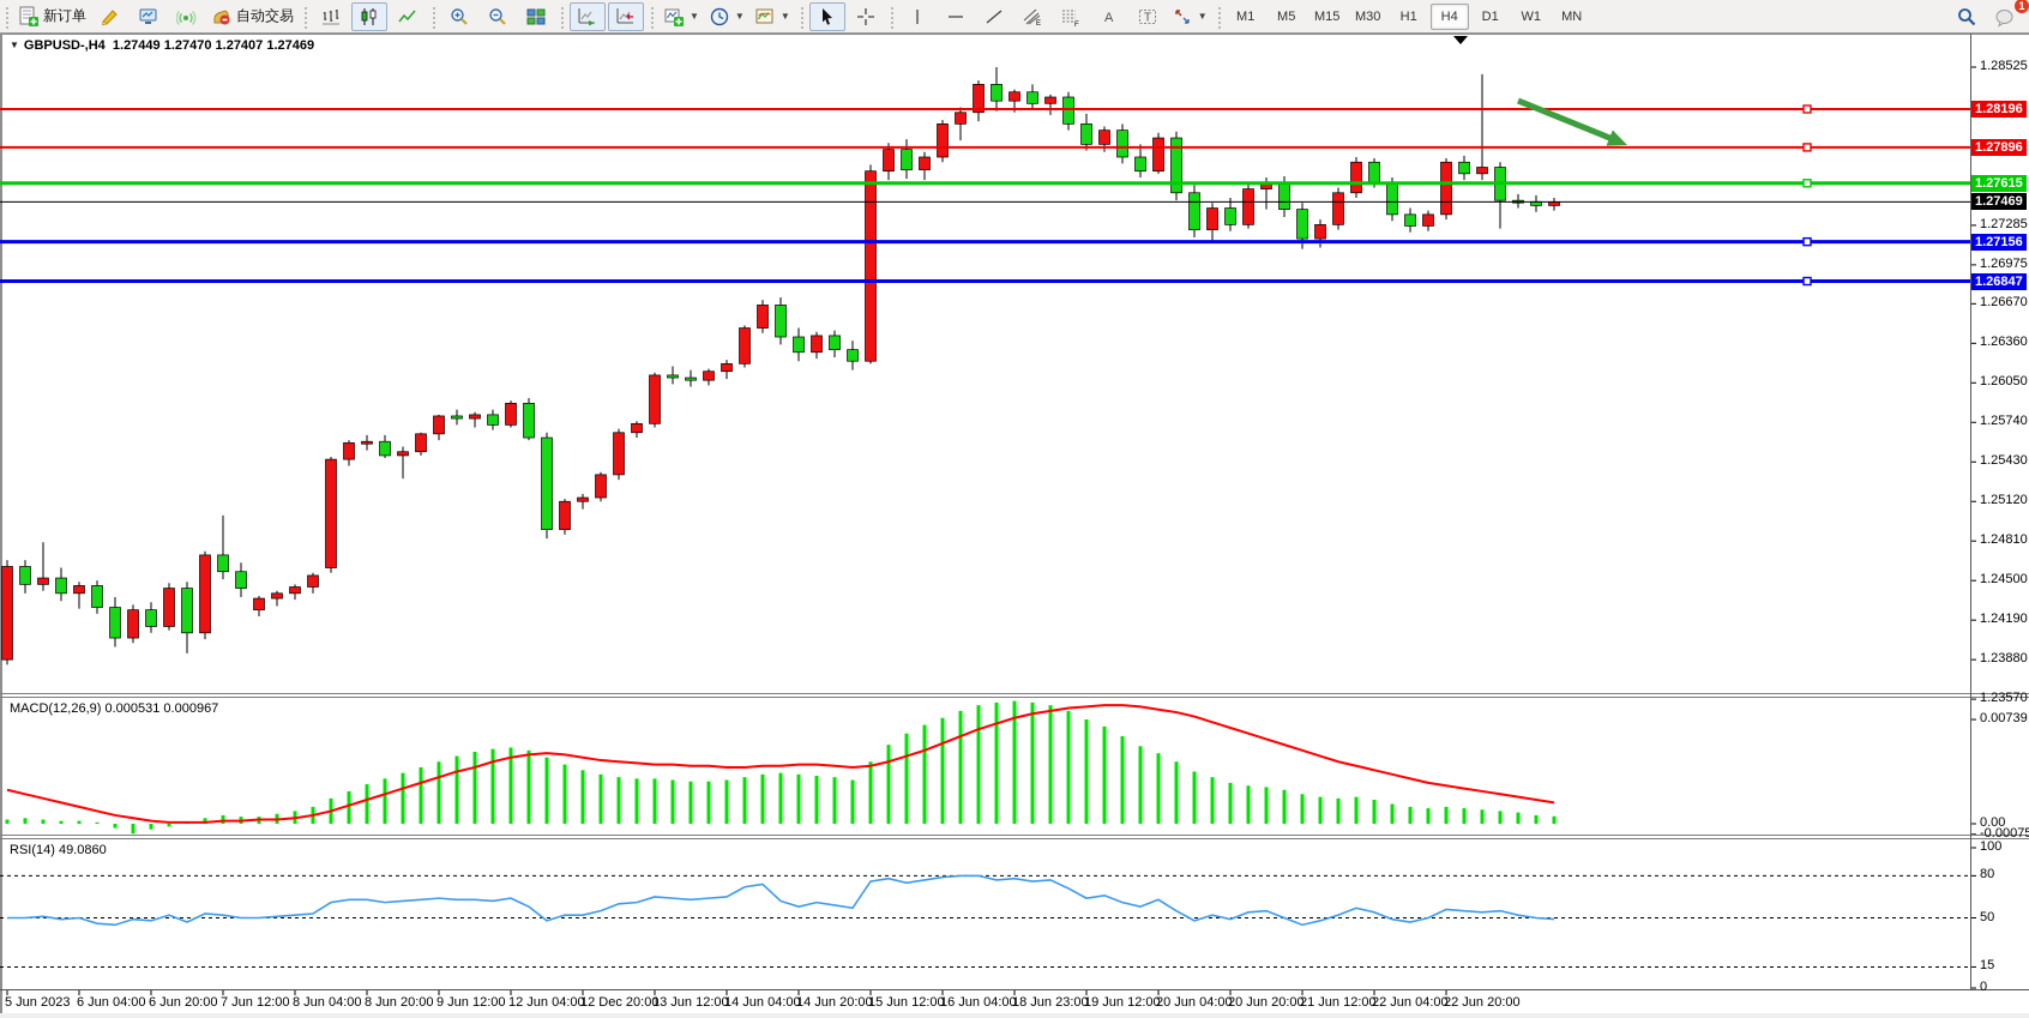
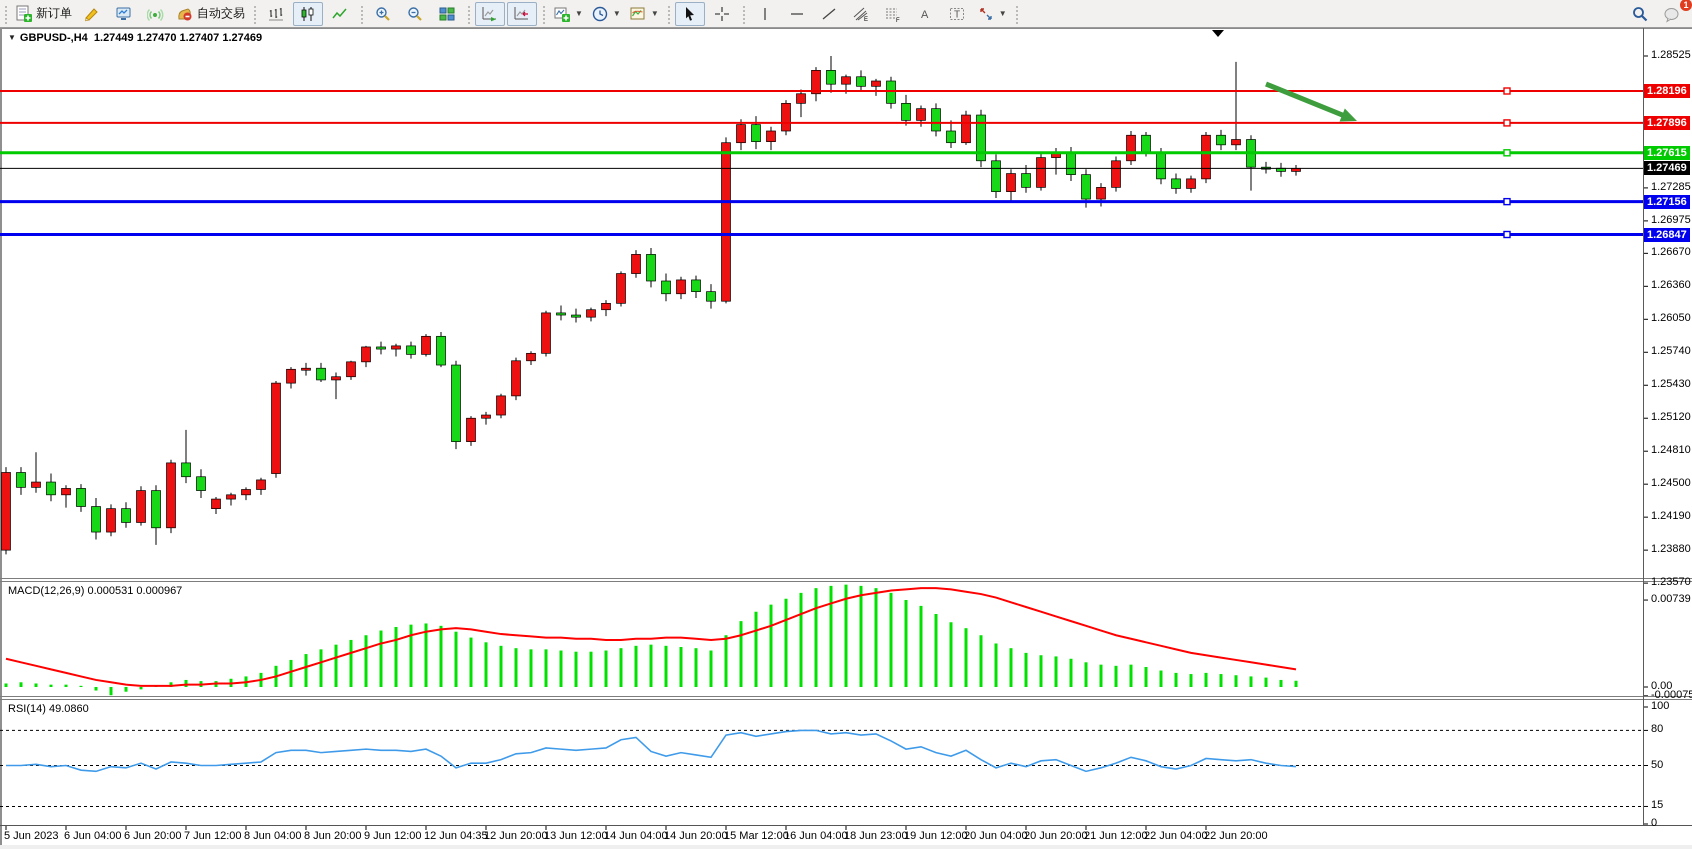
  新订单
  自动交易
  ▼
  ▼
  ▼
  A
  T
  ▼
- M1
- M5
- M15
- M30
- H1
- H4
- D1
- W1
- MN
  1
  ▼ GBPUSD-,H4 1.27449 1.27470 1.27407 1.27469
  MACD(12,26,9) 0.000531 0.000967
  RSI(14) 49.0860
  1.28525
  1.27285
  1.26975
  1.26670
  1.26360
  1.26050
  1.25740
  1.25430
  1.25120
  1.24810
  1.24500
  1.24190
  1.23880
  1.23570
  1.28196
  1.27896
  1.27615
  1.27156
  1.26847
  1.27469
  0.00739
  0.00
  -0.00075
  100
  80
  50
  15
  0
  5 Jun 2023
  6 Jun 04:00
  6 Jun 20:00
  7 Jun 12:00
  8 Jun 04:00
  8 Jun 20:00
  9 Jun 12:00
- 12 Jun 04:00
+ 12 Jun 04:35
- 12 Dec 20:00
+ 12 Jun 20:00
  13 Jun 12:00
  14 Jun 04:00
  14 Jun 20:00
- 15 Jun 12:00
+ 15 Mar 12:00
  16 Jun 04:00
  18 Jun 23:00
  19 Jun 12:00
  20 Jun 04:00
  20 Jun 20:00
  21 Jun 12:00
  22 Jun 04:00
  22 Jun 20:00
